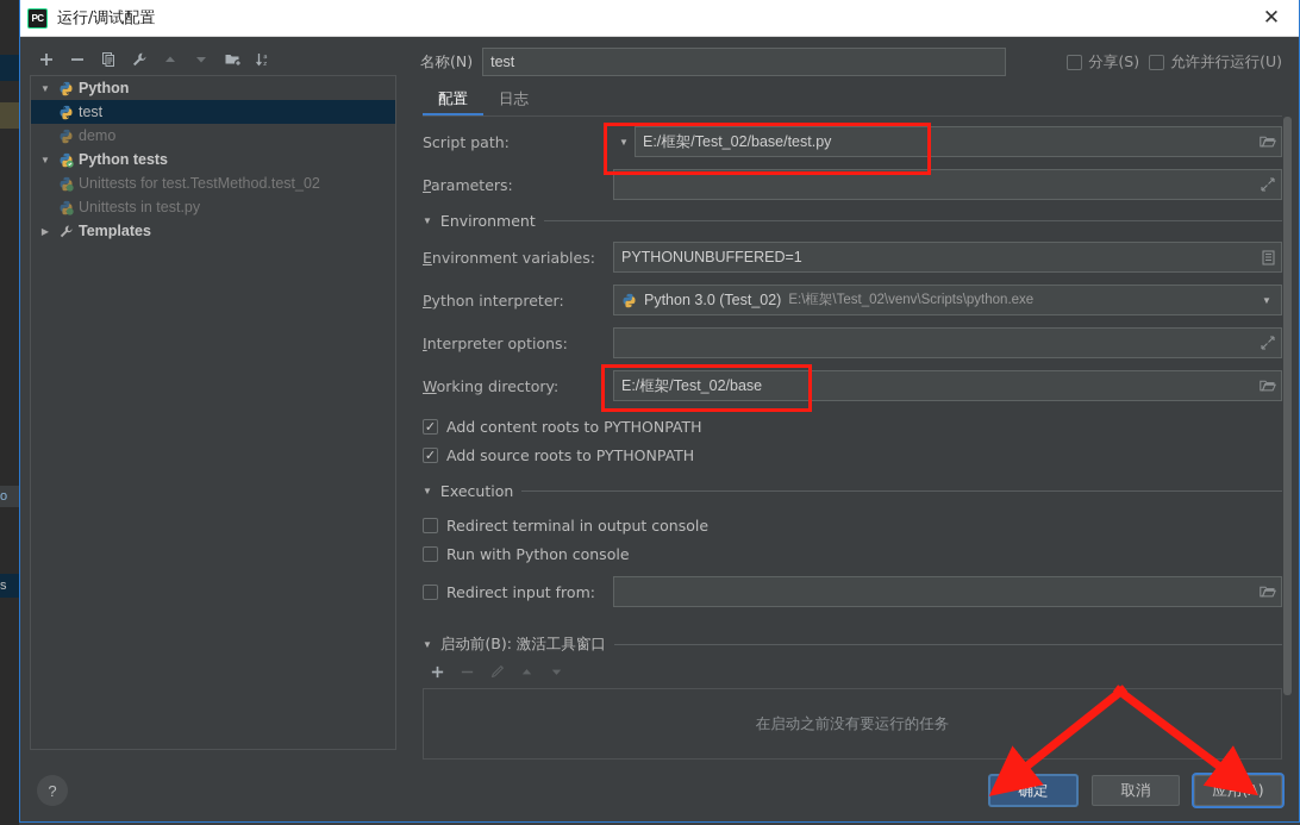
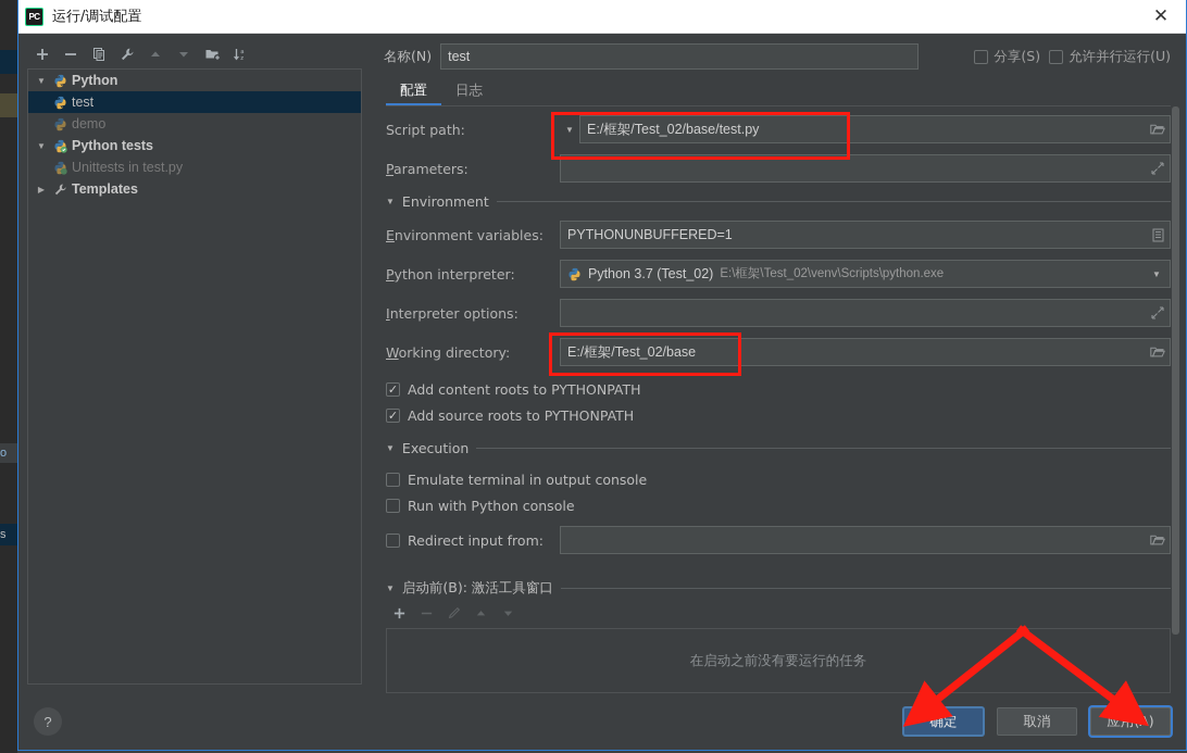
  o
  s
  PC
  运行/调试配置
  ✕
  ▼
  Python
  test
  demo
  ▼
  Python tests
- Unittests for test.TestMethod.test_02
  Unittests in test.py
  ▶
  Templates
  名称(N)
  test
  分享(S)
  允许并行运行(U)
  配置
  日志
  Script path:
  ▼
  E:/框架/Test_02/base/test.py
  Parameters:
  ▼
  Environment
  Environment variables:
  PYTHONUNBUFFERED=1
  Python interpreter:
- Python 3.0 (Test_02)
+ Python 3.7 (Test_02)
  E:\框架\Test_02\venv\Scripts\python.exe
  ▼
  Interpreter options:
  Working directory:
  E:/框架/Test_02/base
  ✓
  Add content roots to PYTHONPATH
  ✓
  Add source roots to PYTHONPATH
  ▼
  Execution
- Redirect terminal in output console
+ Emulate terminal in output console
  Run with Python console
  Redirect input from:
  ▼
  启动前(B): 激活工具窗口
  在启动之前没有要运行的任务
  ?
  确定
  取消
  应用(A)
